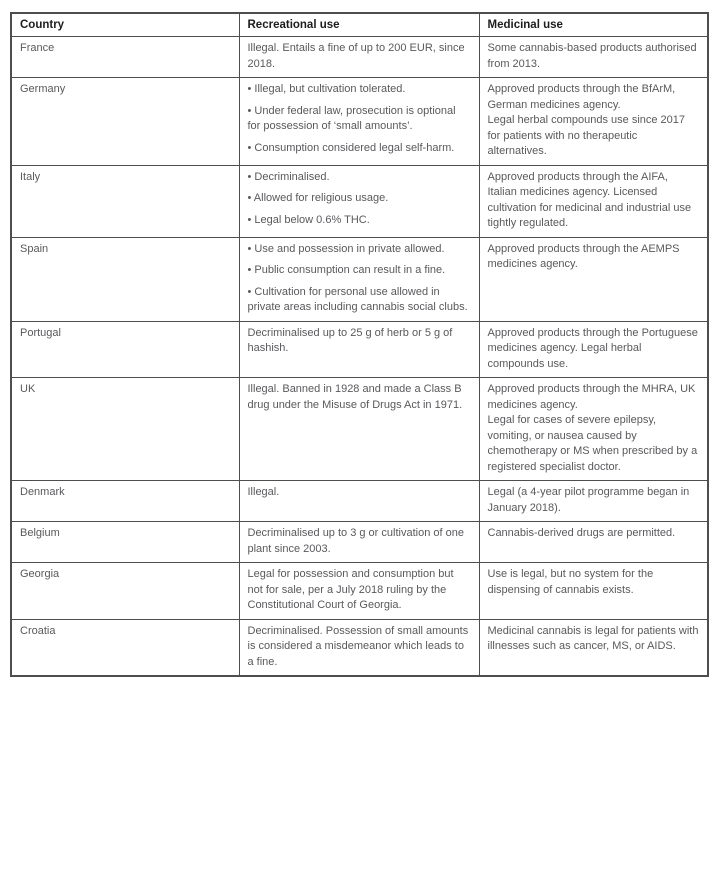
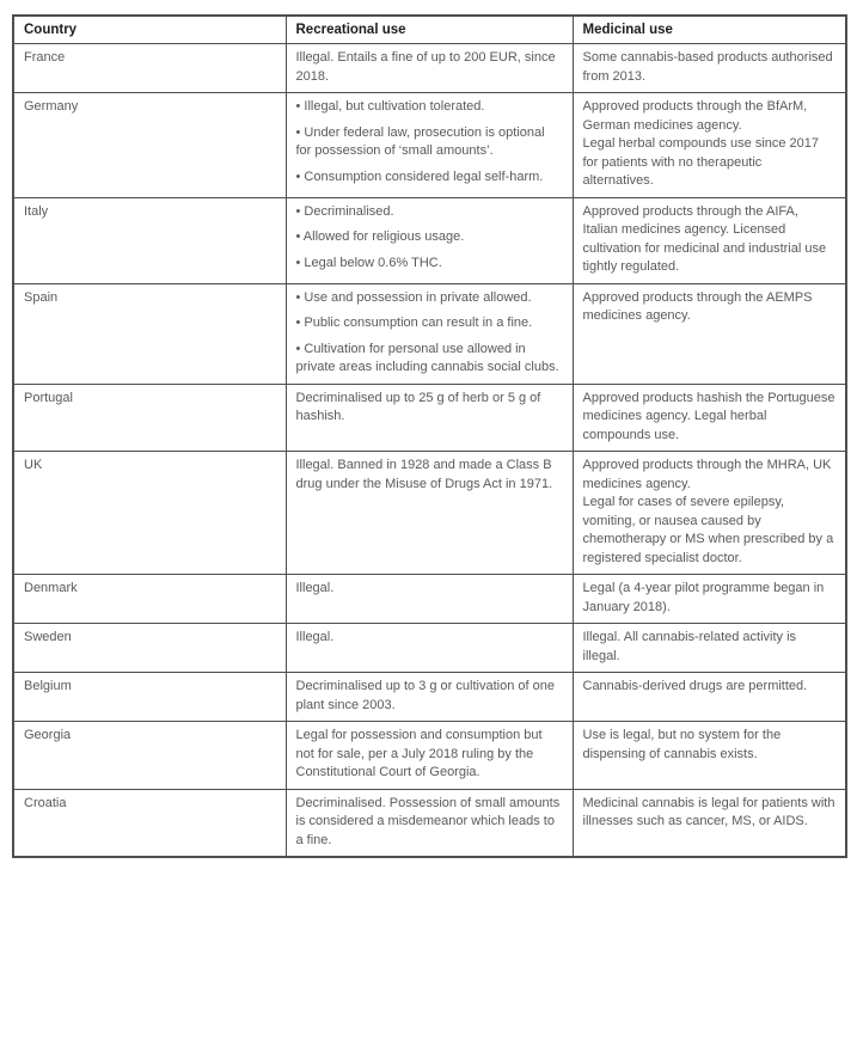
  Country	Recreational use	Medicinal use
  France	Illegal. Entails a fine of up to 200 EUR, since 2018.	Some cannabis-based products authorised from 2013.
  Germany	• Illegal, but cultivation tolerated.• Under federal law, prosecution is optional for possession of ‘small amounts’.• Consumption considered legal self-harm.	Approved products through the BfArM, German medicines agency.Legal herbal compounds use since 2017 for patients with no therapeutic alternatives.
  Italy	• Decriminalised.• Allowed for religious usage.• Legal below 0.6% THC.	Approved products through the AIFA, Italian medicines agency. Licensed cultivation for medicinal and industrial use tightly regulated.
  Spain	• Use and possession in private allowed.• Public consumption can result in a fine.• Cultivation for personal use allowed in private areas including cannabis social clubs.	Approved products through the AEMPS medicines agency.
- Portugal	Decriminalised up to 25 g of herb or 5 g of hashish.	Approved products through the Portuguese medicines agency. Legal herbal compounds use.
+ Portugal	Decriminalised up to 25 g of herb or 5 g of hashish.	Approved products hashish the Portuguese medicines agency. Legal herbal compounds use.
  UK	Illegal. Banned in 1928 and made a Class B drug under the Misuse of Drugs Act in 1971.	Approved products through the MHRA, UK medicines agency.Legal for cases of severe epilepsy, vomiting, or nausea caused by chemotherapy or MS when prescribed by a registered specialist doctor.
  Denmark	Illegal.	Legal (a 4-year pilot programme began in January 2018).
+ Sweden	Illegal.	Illegal. All cannabis-related activity is illegal.
  Belgium	Decriminalised up to 3 g or cultivation of one plant since 2003.	Cannabis-derived drugs are permitted.
  Georgia	Legal for possession and consumption but not for sale, per a July 2018 ruling by the Constitutional Court of Georgia.	Use is legal, but no system for the dispensing of cannabis exists.
  Croatia	Decriminalised. Possession of small amounts is considered a misdemeanor which leads to a fine.	Medicinal cannabis is legal for patients with illnesses such as cancer, MS, or AIDS.
